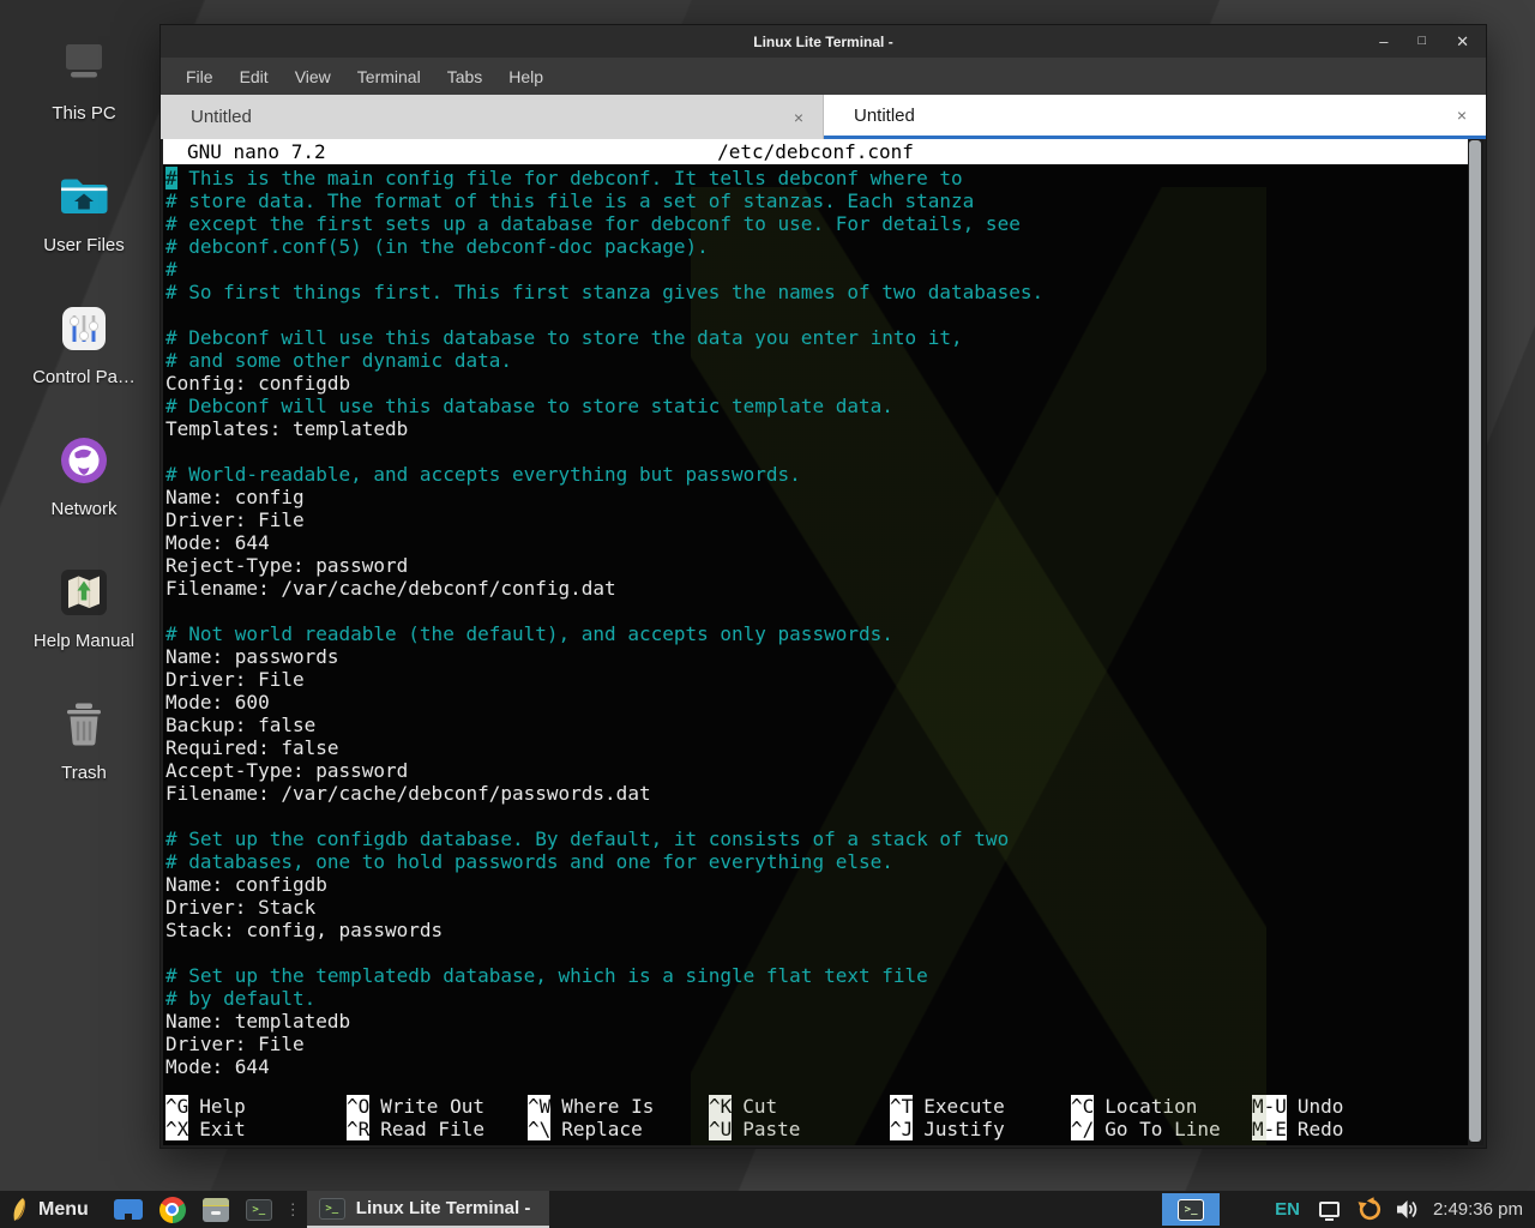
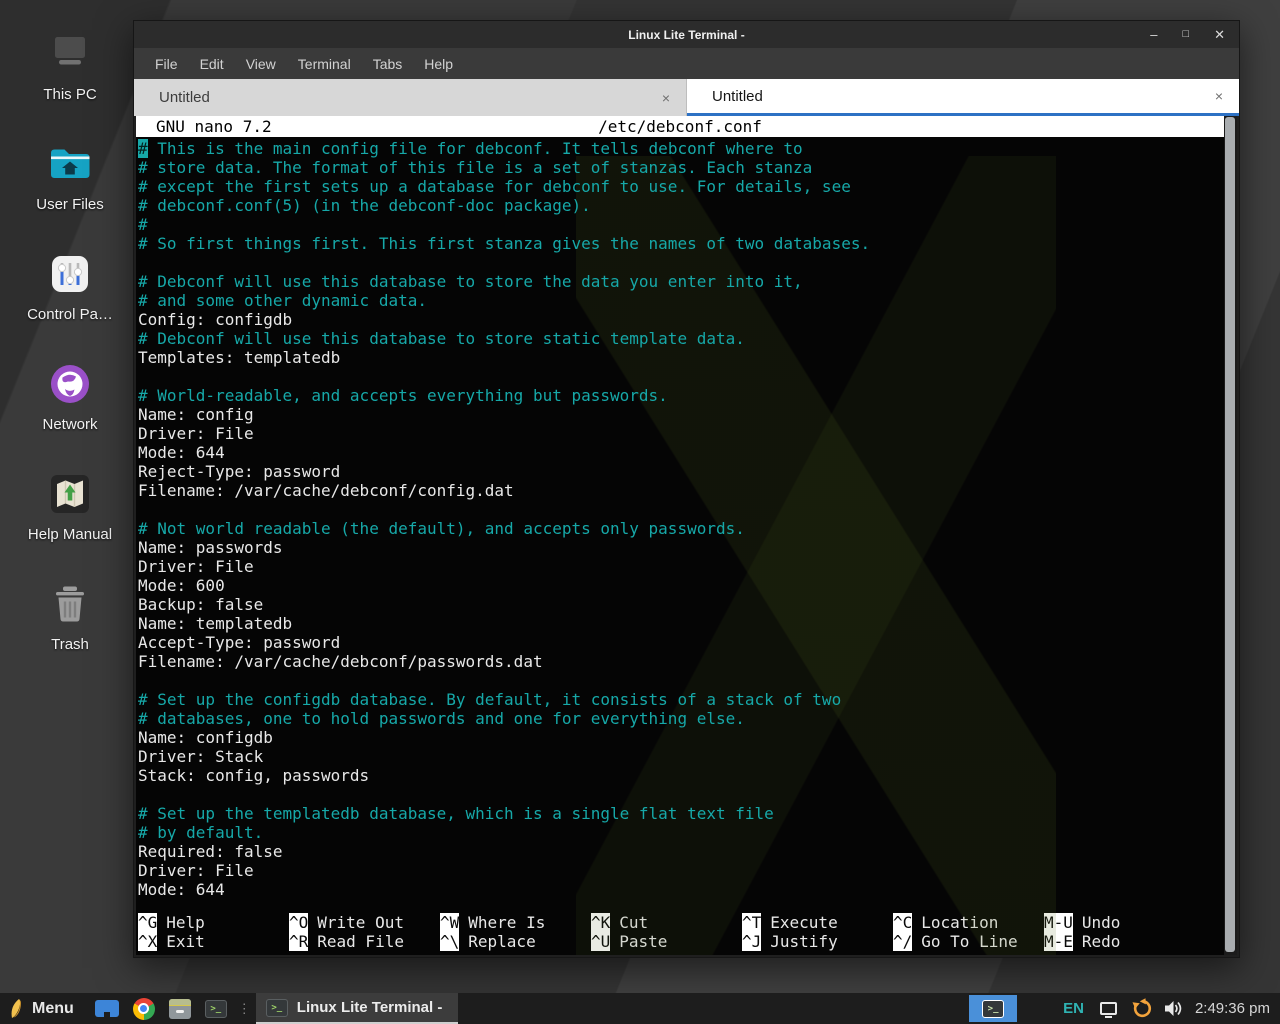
  This PC
  User Files
  Control Pa…
  Network
  Help Manual
  Trash
  Linux Lite Terminal -
  –
  □
  ✕
  File
  Edit
  View
  Terminal
  Tabs
  Help
  Untitled
  ×
  Untitled
  ×
  GNU nano 7.2
  /etc/debconf.conf
  # This is the main config file for debconf. It tells debconf where to
  # store data. The format of this file is a set of stanzas. Each stanza
  # except the first sets up a database for debconf to use. For details, see
  # debconf.conf(5) (in the debconf-doc package).
  #
  # So first things first. This first stanza gives the names of two databases.
  # Debconf will use this database to store the data you enter into it,
  # and some other dynamic data.
  Config: configdb
  # Debconf will use this database to store static template data.
  Templates: templatedb
  # World-readable, and accepts everything but passwords.
  Name: config
  Driver: File
  Mode: 644
  Reject-Type: password
  Filename: /var/cache/debconf/config.dat
  # Not world readable (the default), and accepts only passwords.
  Name: passwords
  Driver: File
  Mode: 600
  Backup: false
- Required: false
+ Name: templatedb
  Accept-Type: password
  Filename: /var/cache/debconf/passwords.dat
  # Set up the configdb database. By default, it consists of a stack of two
  # databases, one to hold passwords and one for everything else.
  Name: configdb
  Driver: Stack
  Stack: config, passwords
  # Set up the templatedb database, which is a single flat text file
  # by default.
- Name: templatedb
+ Required: false
  Driver: File
  Mode: 644
  ^G Help
  ^X Exit
  ^O Write Out
  ^R Read File
  ^W Where Is
  ^\ Replace
  -U Undo
  -E Redo
  Menu
  >_
  ⋮
  >_
  Linux Lite Terminal -
  >_
  EN
  2:49:36 pm
